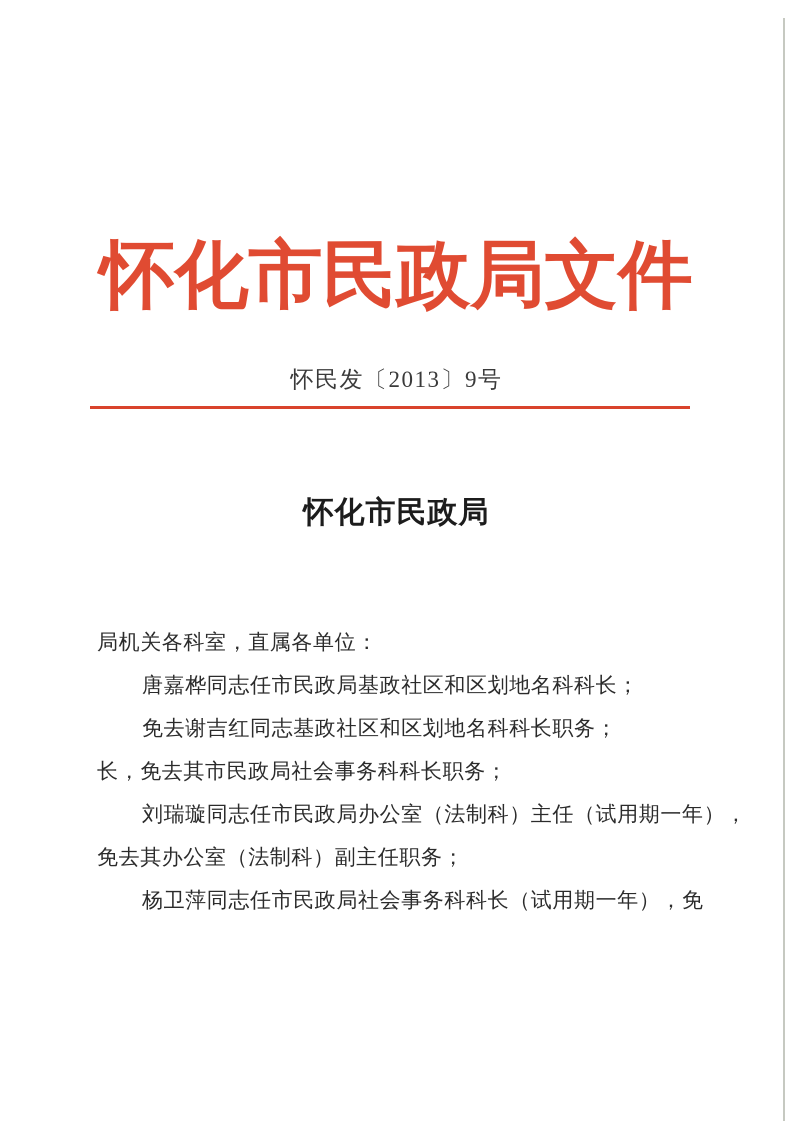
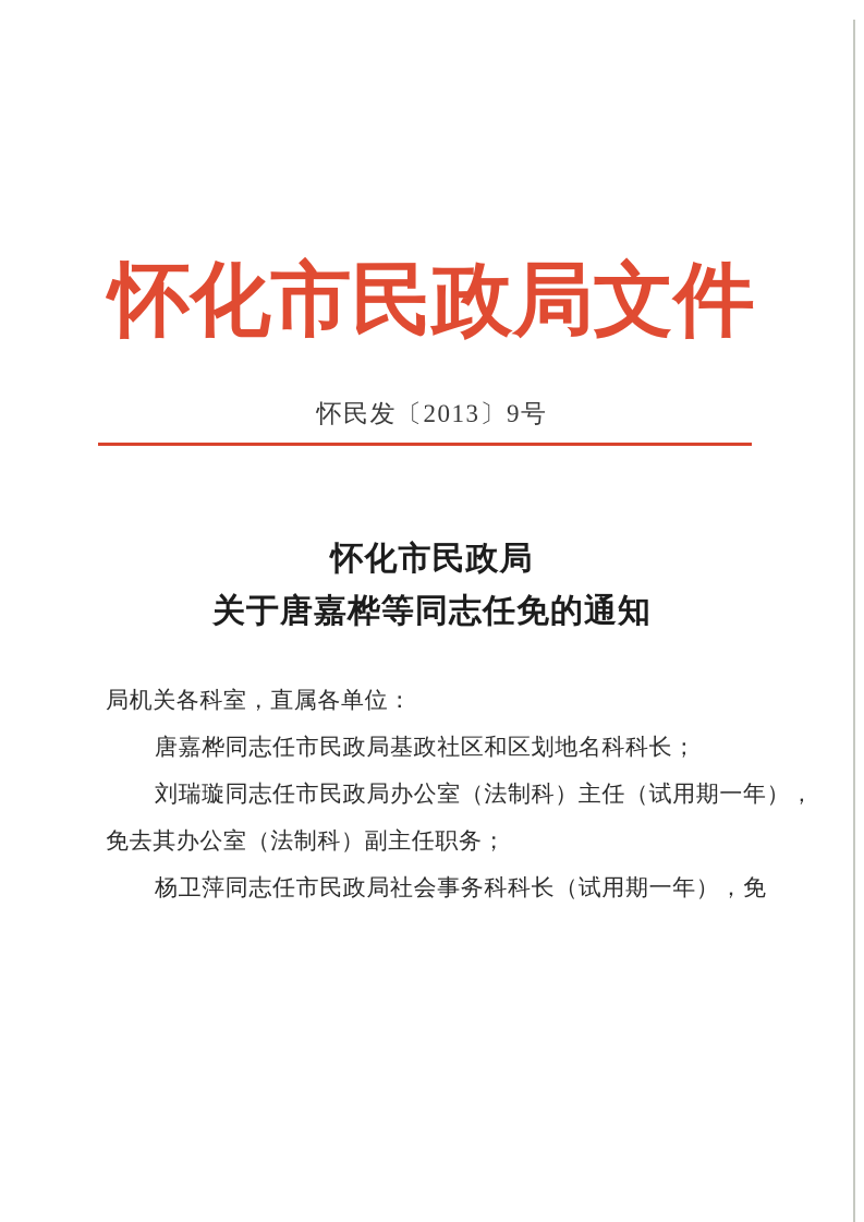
  怀化市民政局文件
  怀民发〔2013〕9号
  怀化市民政局
+ 关于唐嘉桦等同志任免的通知
  局机关各科室，直属各单位：
  唐嘉桦同志任市民政局基政社区和区划地名科科长；
- 免去谢吉红同志基政社区和区划地名科科长职务；
- 长，免去其市民政局社会事务科科长职务；
  刘瑞璇同志任市民政局办公室（法制科）主任（试用期一年），
  免去其办公室（法制科）副主任职务；
  杨卫萍同志任市民政局社会事务科科长（试用期一年），免
